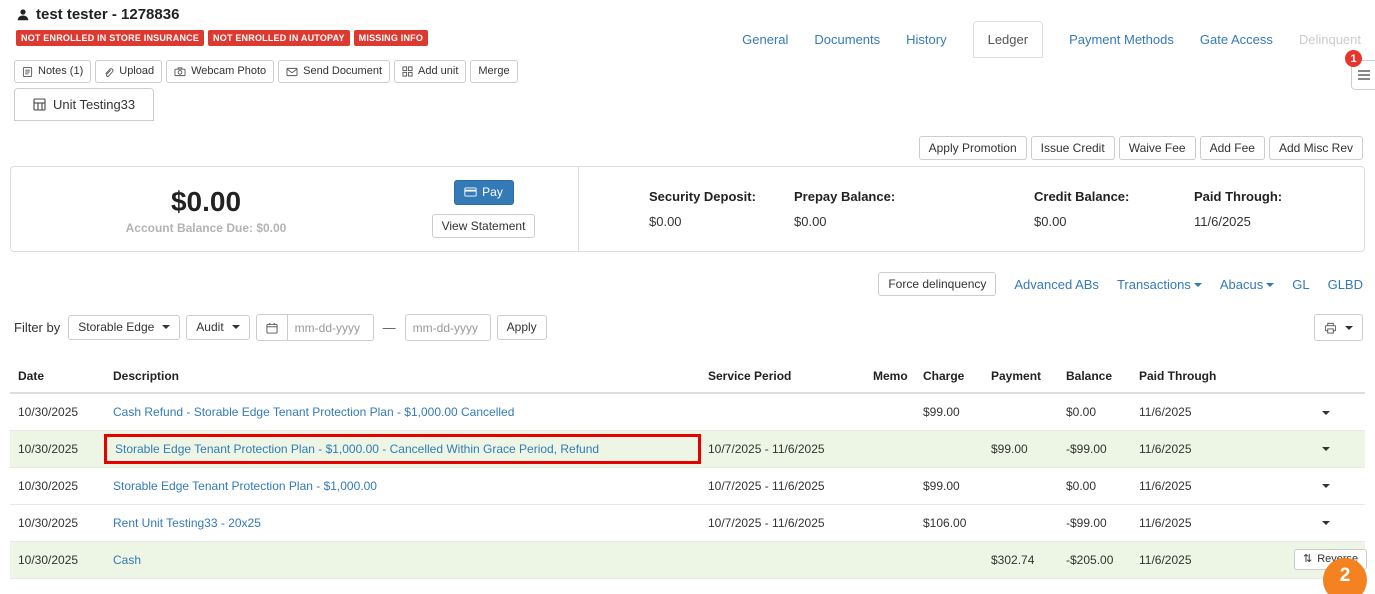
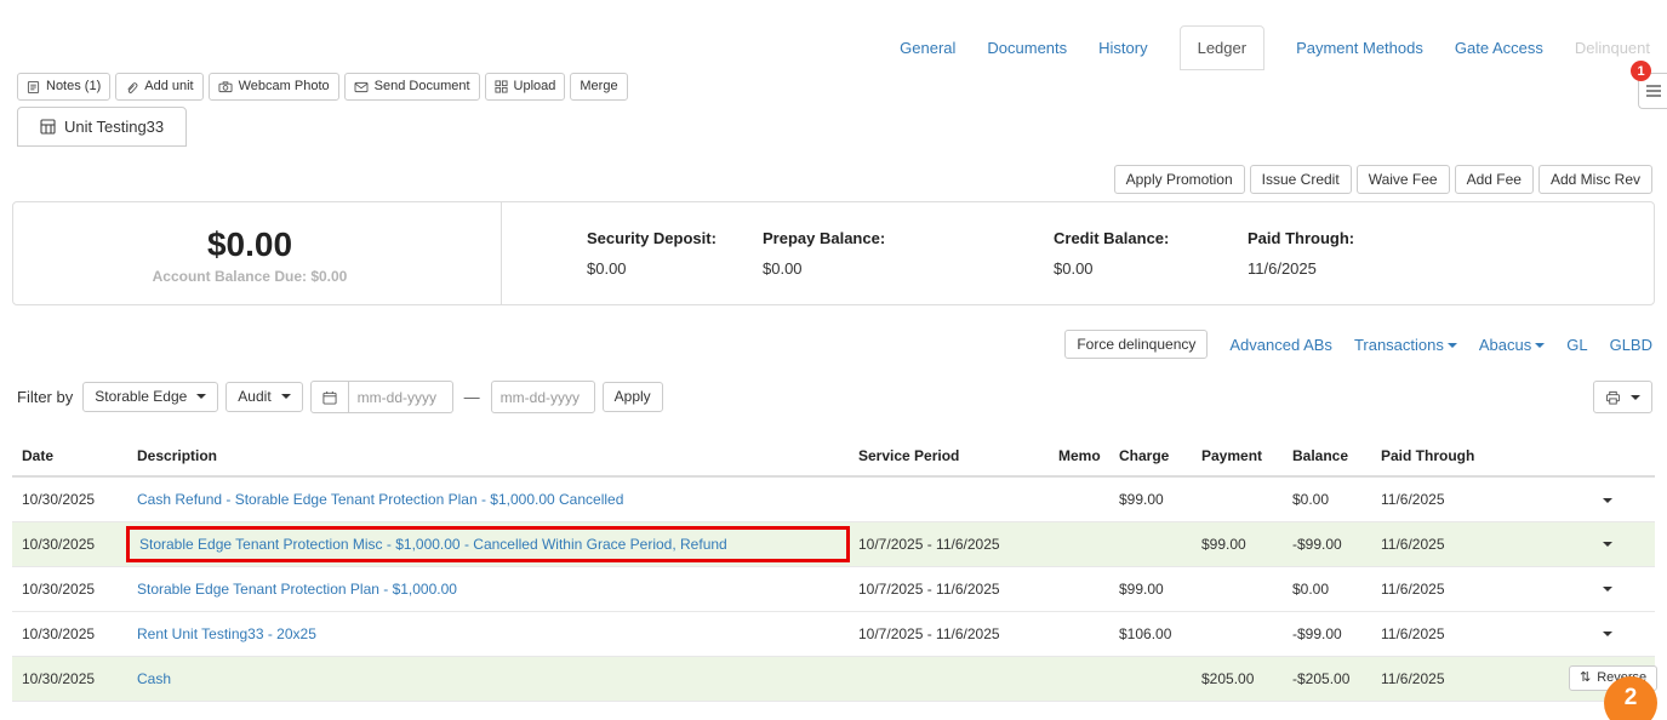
- test tester - 1278836
- NOT ENROLLED IN STORE INSURANCE
- NOT ENROLLED IN AUTOPAY
- MISSING INFO
  General
  Documents
  History
  Ledger
  Payment Methods
  Gate Access
  Delinquent
  Notes (1)
- Upload
+ Add unit
  Webcam Photo
  Send Document
- Add unit
+ Upload
  Merge
  1
  Unit Testing33
  Apply Promotion
  Issue Credit
  Waive Fee
  Add Fee
  Add Misc Rev
  $0.00
  Account Balance Due: $0.00
- Pay
- View Statement
  Security Deposit:
  $0.00
  Prepay Balance:
  $0.00
  Credit Balance:
  $0.00
  Paid Through:
  11/6/2025
  Force delinquency
  Advanced ABs
  Transactions
  Abacus
  GL
  GLBD
  Filter by
  Storable Edge
  Audit
  mm-dd-yyyy
  —
  mm-dd-yyyy
  Apply
  Date	Description	Service Period	Memo	Charge	Payment	Balance	Paid Through
  10/30/2025	Cash Refund - Storable Edge Tenant Protection Plan - $1,000.00 Cancelled			$99.00		$0.00	11/6/2025
- 10/30/2025	Storable Edge Tenant Protection Plan - $1,000.00 - Cancelled Within Grace Period, Refund	10/7/2025 - 11/6/2025			$99.00	-$99.00	11/6/2025
+ 10/30/2025	Storable Edge Tenant Protection Misc - $1,000.00 - Cancelled Within Grace Period, Refund	10/7/2025 - 11/6/2025			$99.00	-$99.00	11/6/2025
  10/30/2025	Storable Edge Tenant Protection Plan - $1,000.00	10/7/2025 - 11/6/2025		$99.00		$0.00	11/6/2025
  10/30/2025	Rent Unit Testing33 - 20x25	10/7/2025 - 11/6/2025		$106.00		-$99.00	11/6/2025
- 10/30/2025	Cash				$302.74	-$205.00	11/6/2025	⇅ Reve
+ 10/30/2025	Cash				$205.00	-$205.00	11/6/2025	⇅ Reve
  2
